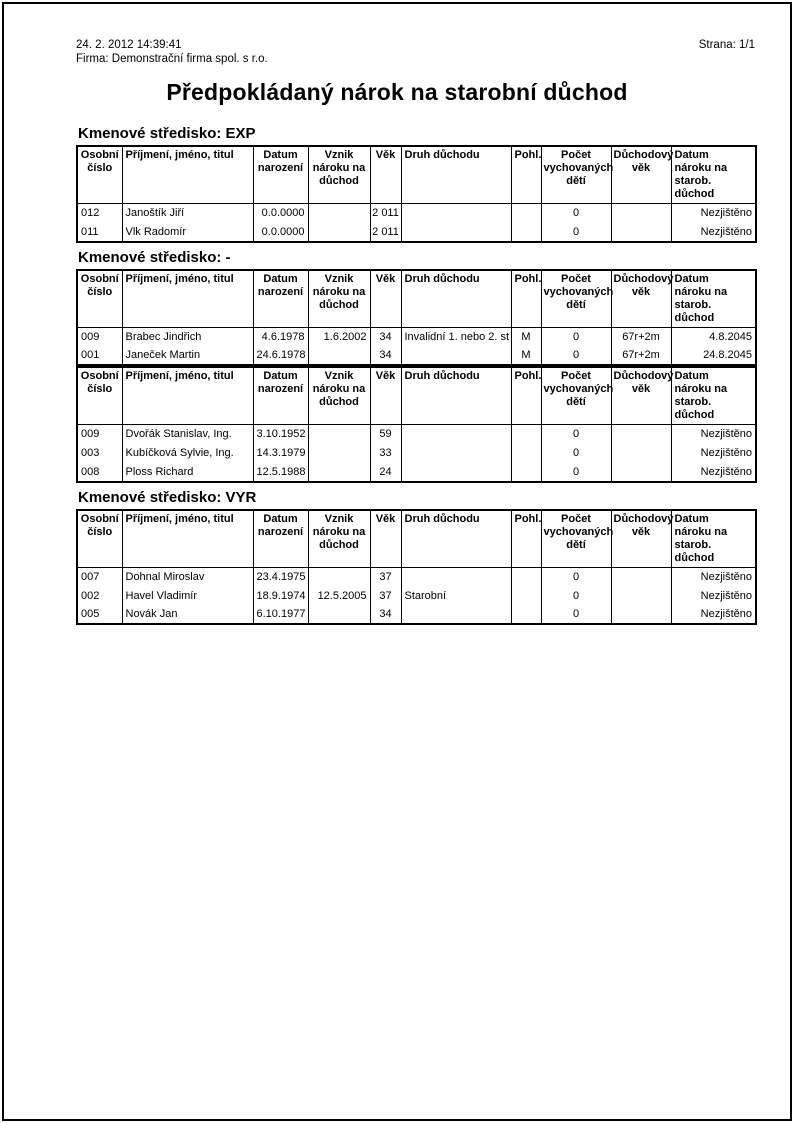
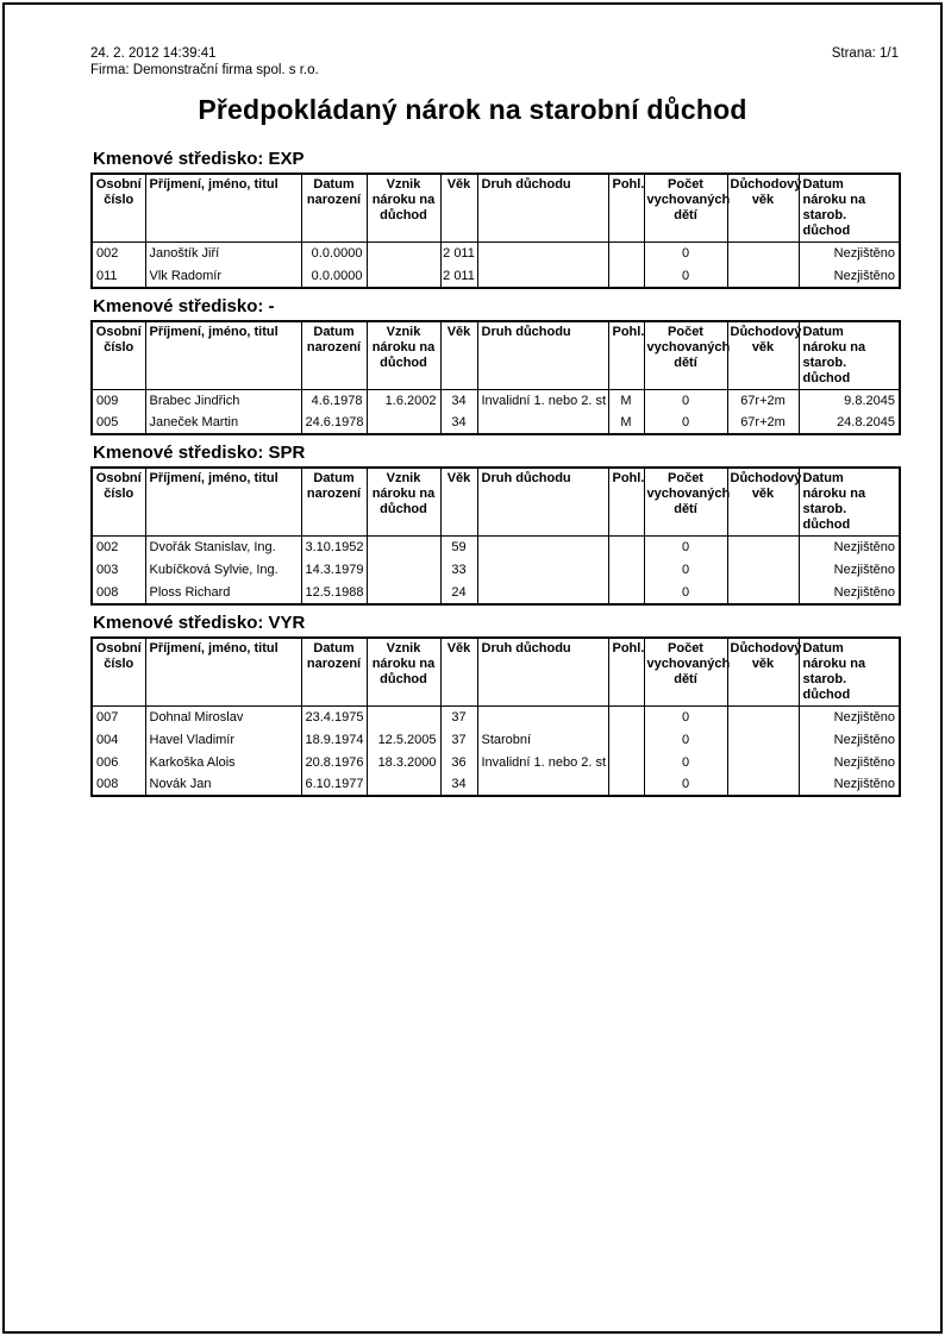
  24. 2. 2012 14:39:41
  Firma: Demonstrační firma spol. s r.o.
  Strana: 1/1
  Předpokládaný nárok na starobní důchod
  Kmenové středisko: EXP
  Osobní číslo	Příjmení, jméno, titul	Datum narození	Vznik nároku na důchod	Věk	Druh důchodu	Pohl.	Počet vychovaných dětí	Důchodový věk	Datum nároku na starob. důchod
- 012	Janoštík Jiří	0.0.0000		2 011			0		Nezjištěno
+ 002	Janoštík Jiří	0.0.0000		2 011			0		Nezjištěno
  011	Vlk Radomír	0.0.0000		2 011			0		Nezjištěno
  Kmenové středisko: -
  Osobní číslo	Příjmení, jméno, titul	Datum narození	Vznik nároku na důchod	Věk	Druh důchodu	Pohl.	Počet vychovaných dětí	Důchodový věk	Datum nároku na starob. důchod
- 009	Brabec Jindřich	4.6.1978	1.6.2002	34	Invalidní 1. nebo 2. st	M	0	67r+2m	4.8.2045
+ 009	Brabec Jindřich	4.6.1978	1.6.2002	34	Invalidní 1. nebo 2. st	M	0	67r+2m	9.8.2045
- 001	Janeček Martin	24.6.1978		34		M	0	67r+2m	24.8.2045
+ 005	Janeček Martin	24.6.1978		34		M	0	67r+2m	24.8.2045
+ Kmenové středisko: SPR
  Osobní číslo	Příjmení, jméno, titul	Datum narození	Vznik nároku na důchod	Věk	Druh důchodu	Pohl.	Počet vychovaných dětí	Důchodový věk	Datum nároku na starob. důchod
- 009	Dvořák Stanislav, Ing.	3.10.1952		59			0		Nezjištěno
+ 002	Dvořák Stanislav, Ing.	3.10.1952		59			0		Nezjištěno
  003	Kubíčková Sylvie, Ing.	14.3.1979		33			0		Nezjištěno
  008	Ploss Richard	12.5.1988		24			0		Nezjištěno
  Kmenové středisko: VYR
  Osobní číslo	Příjmení, jméno, titul	Datum narození	Vznik nároku na důchod	Věk	Druh důchodu	Pohl.	Počet vychovaných dětí	Důchodový věk	Datum nároku na starob. důchod
  007	Dohnal Miroslav	23.4.1975		37			0		Nezjištěno
- 002	Havel Vladimír	18.9.1974	12.5.2005	37	Starobní		0		Nezjištěno
+ 004	Havel Vladimír	18.9.1974	12.5.2005	37	Starobní		0		Nezjištěno
+ 006	Karkoška Alois	20.8.1976	18.3.2000	36	Invalidní 1. nebo 2. st		0		Nezjištěno
- 005	Novák Jan	6.10.1977		34			0		Nezjištěno
+ 008	Novák Jan	6.10.1977		34			0		Nezjištěno
